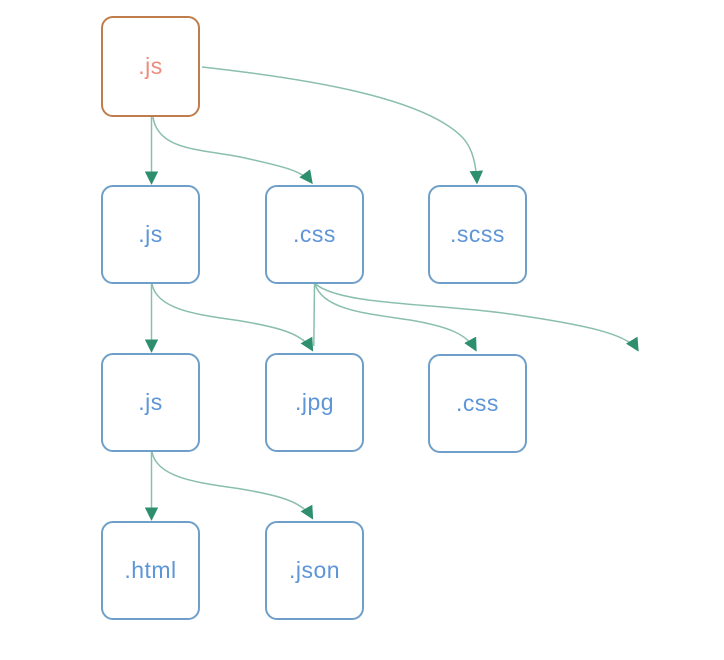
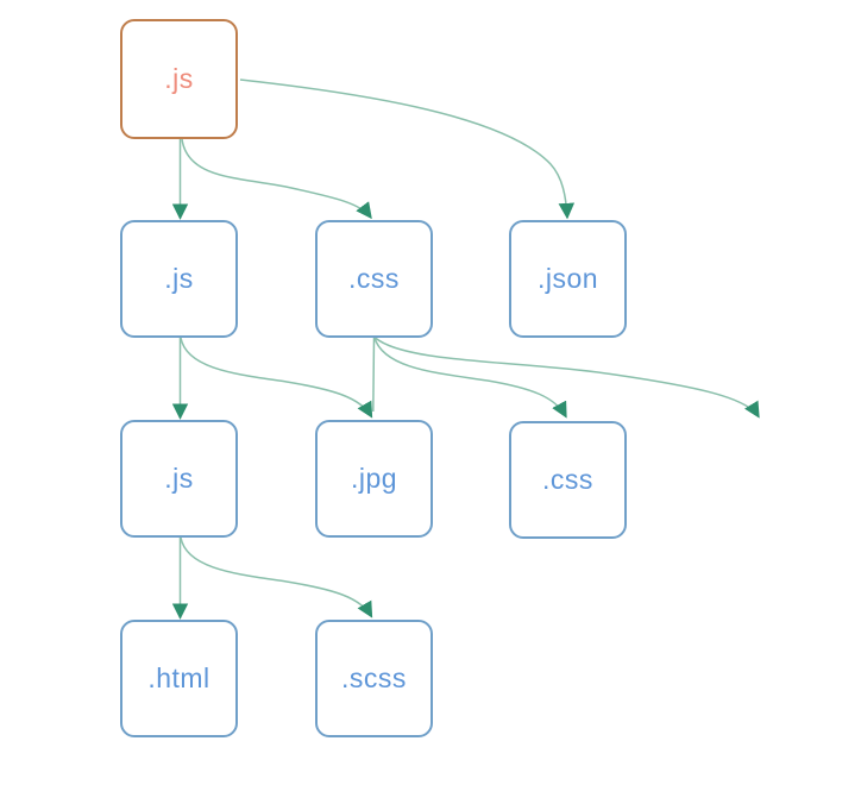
  .js
  .js
  .css
- .scss
+ .json
  .js
  .jpg
  .css
  .html
- .json
+ .scss
